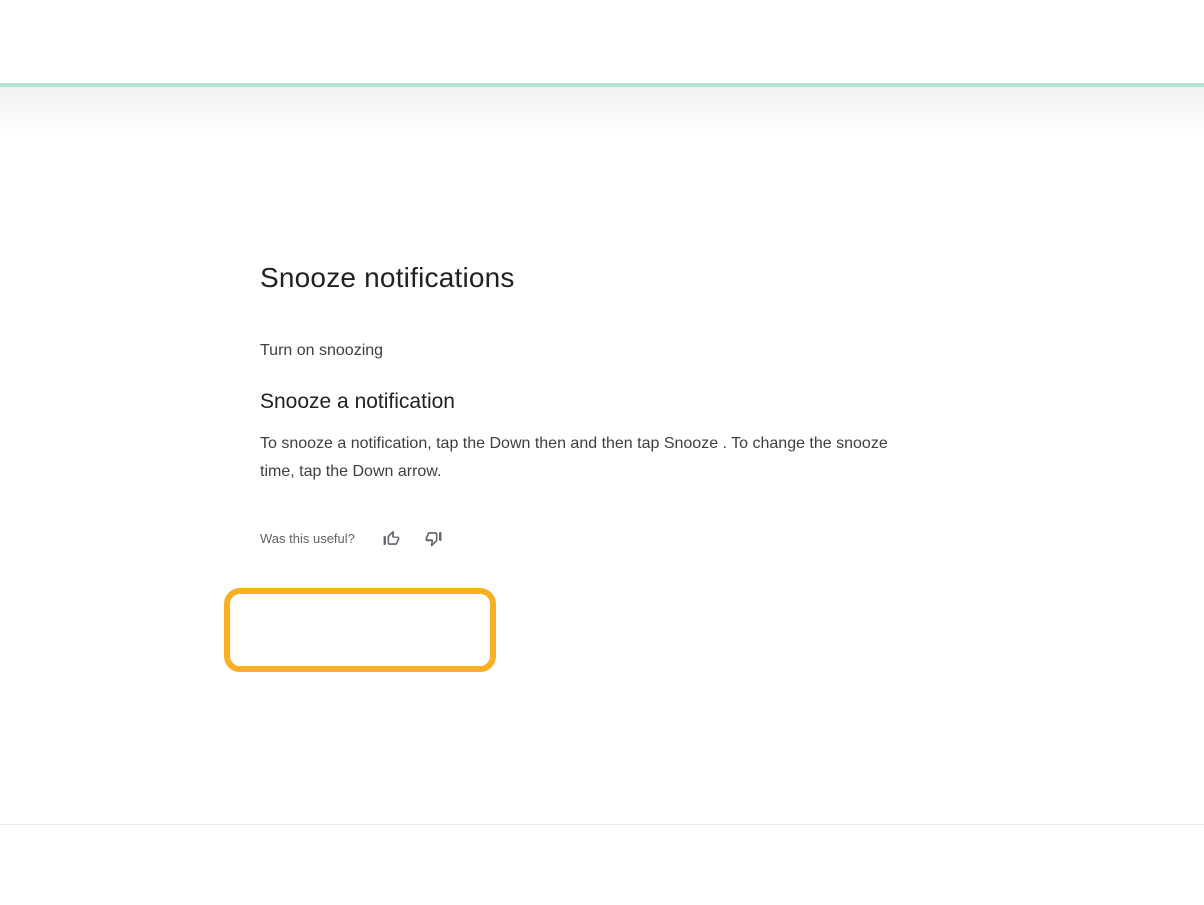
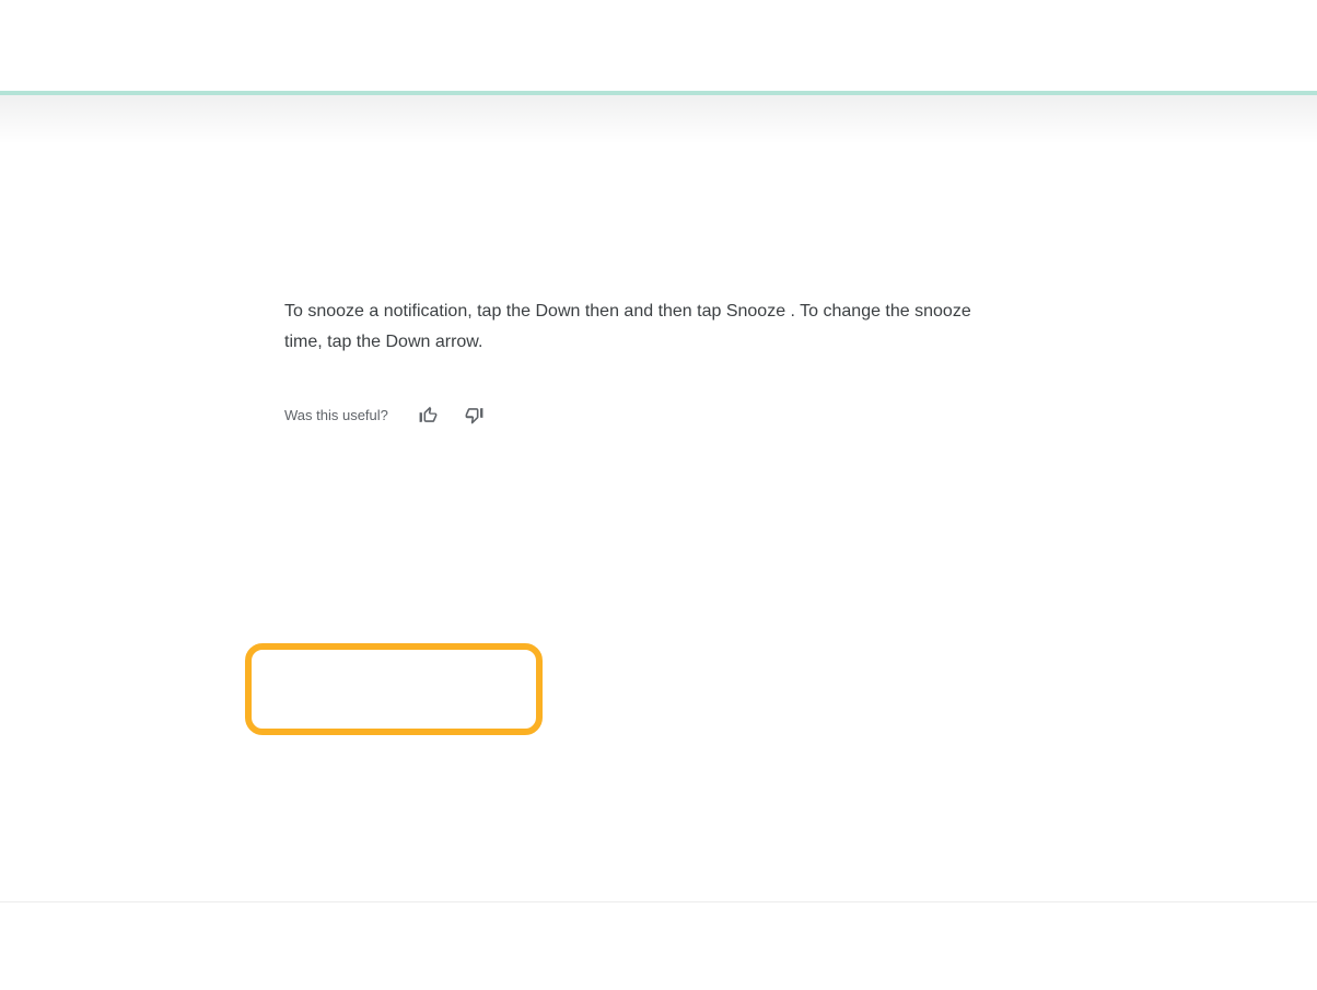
- Snooze notifications
- Turn on snoozing
- Snooze a notification
  To snooze a notification, tap the Down then and then tap Snooze . To change the snooze time, tap the Down arrow.
  Was this useful?
